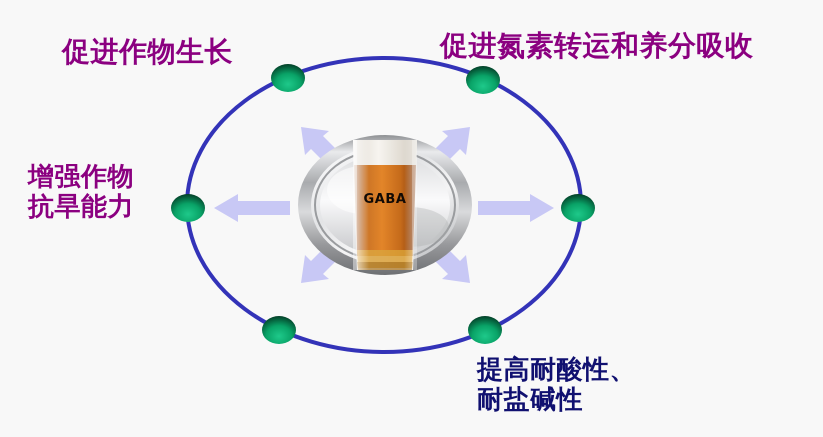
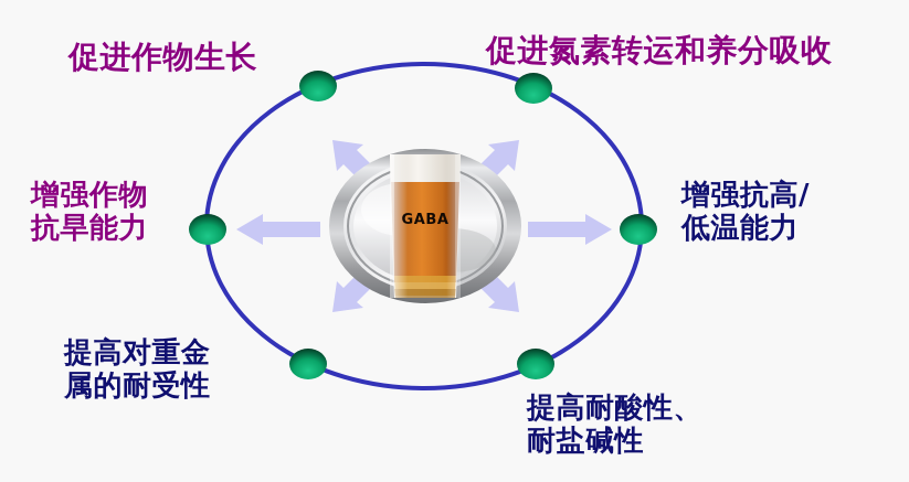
  GABA
  促进作物生长
  促进氮素转运和养分吸收
  增强作物
  抗旱能力
+ 增强抗高/
+ 低温能力
+ 提高对重金
+ 属的耐受性
  提高耐酸性、
  耐盐碱性
